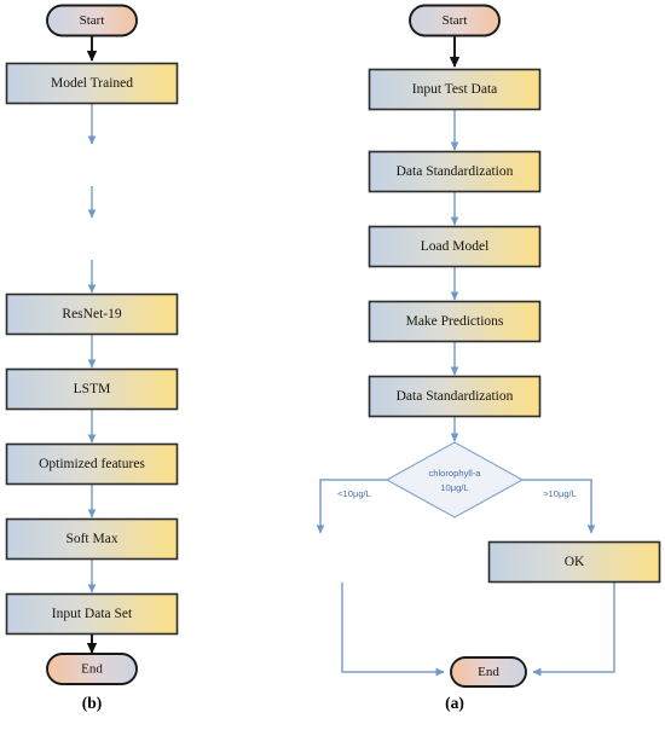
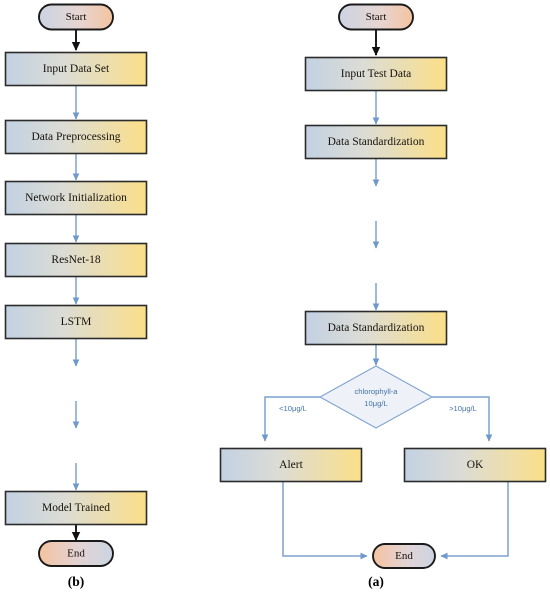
  Start
- Model Trained
+ Input Data Set
+ Data Preprocessing
+ Network Initialization
- ResNet-19
+ ResNet-18
  LSTM
- Optimized features
- Soft Max
- Input Data Set
+ Model Trained
  End
  (b)
  Start
  Input Test Data
  Data Standardization
- Load Model
- Make Predictions
  Data Standardization
  chlorophyll-a
  10μg/L
  <10μg/L
  >10μg/L
+ Alert
  OK
  End
  (a)
